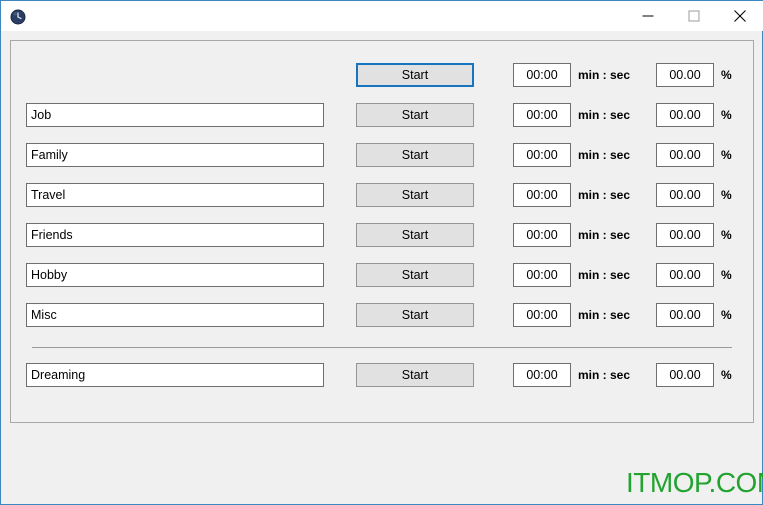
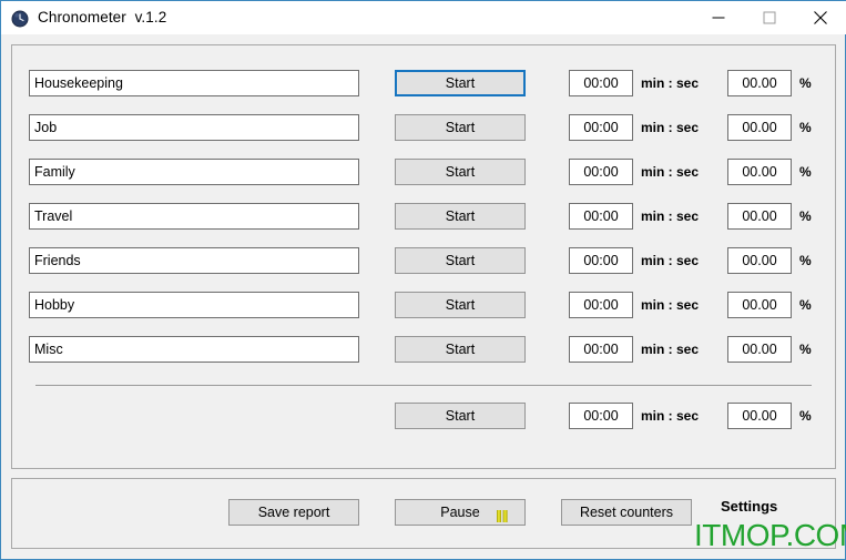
+ Chronometer v.1.2
+ Housekeeping
  Start
  00:00
  min : sec
  00.00
  %
  Job
  Start
  00:00
  min : sec
  00.00
  %
  Family
  Start
  00:00
  min : sec
  00.00
  %
  Travel
  Start
  00:00
  min : sec
  00.00
  %
  Friends
  Start
  00:00
  min : sec
  00.00
  %
  Hobby
  Start
  00:00
  min : sec
  00.00
  %
  Misc
  Start
  00:00
  min : sec
  00.00
  %
- Dreaming
  Start
  00:00
  min : sec
  00.00
  %
+ Save report
+ Pause
+ Reset counters
+ Settings
  ITMOP.CO
